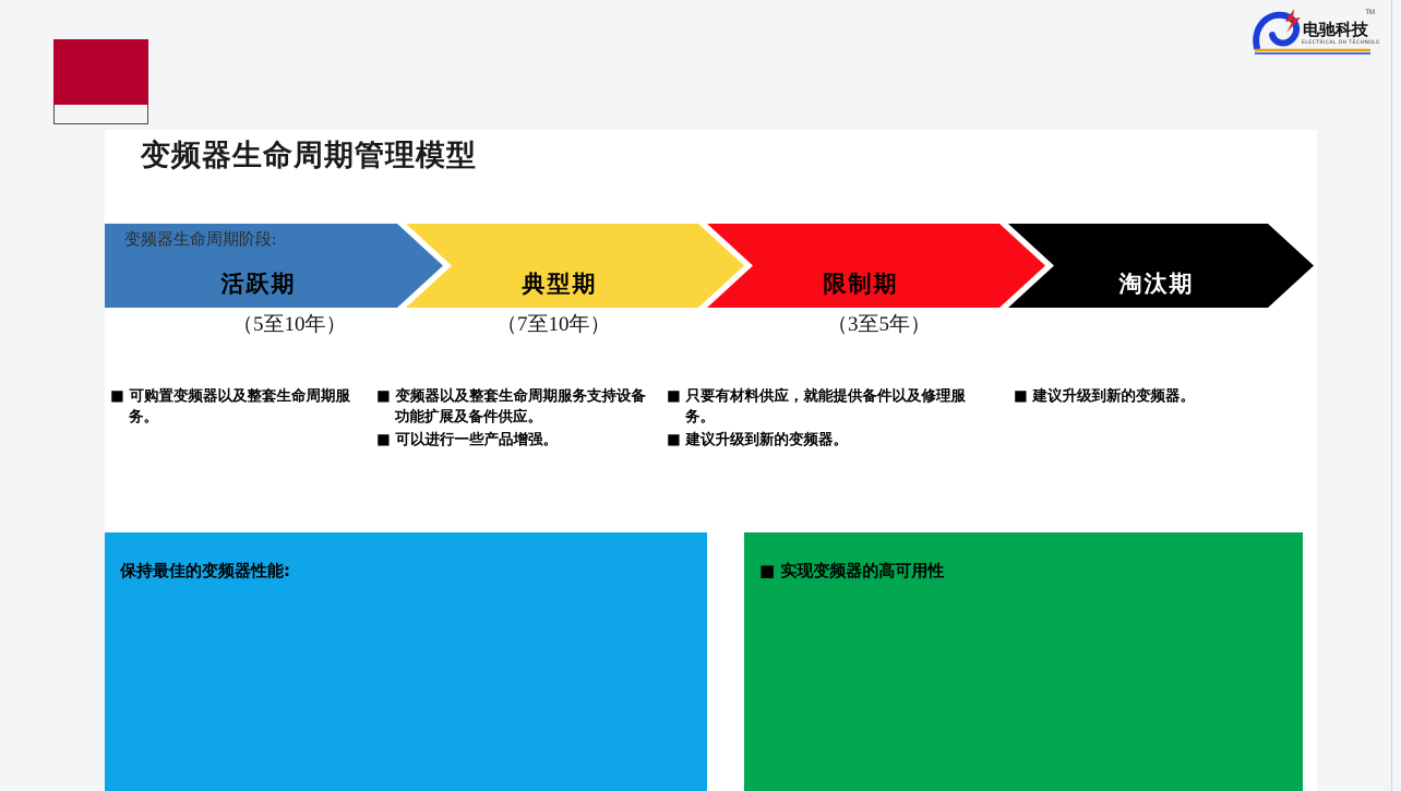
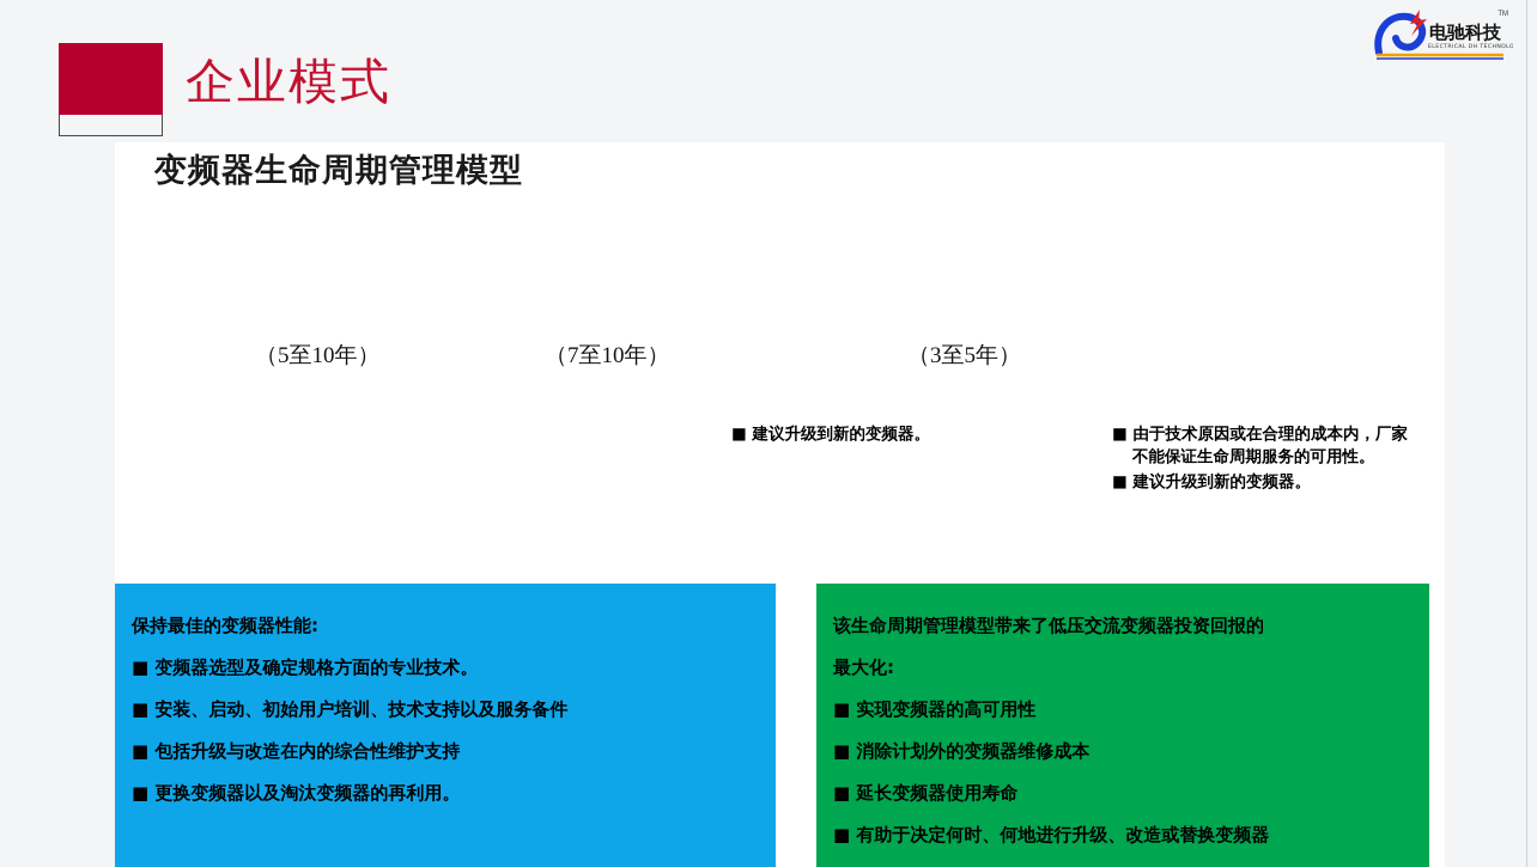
+ 企业模式
  电驰科技
  变频器生命周期管理模型
- 活跃期
- 典型期
- 限制期
- 淘汰期
- 变频器生命周期阶段:
  （5至10年）
  （7至10年）
  （3至5年）
- ■ 可购置变频器以及整套生命周期服务。
- ■ 变频器以及整套生命周期服务支持设备功能扩展及备件供应。
- ■ 可以进行一些产品增强。
- ■ 只要有材料供应，就能提供备件以及修理服务。
  ■ 建议升级到新的变频器。
+ ■ 由于技术原因或在合理的成本内，厂家不能保证生命周期服务的可用性。
  ■ 建议升级到新的变频器。
  保持最佳的变频器性能:
+ ■ 变频器选型及确定规格方面的专业技术。
+ ■ 安装、启动、初始用户培训、技术支持以及服务备件
+ ■ 包括升级与改造在内的综合性维护支持
+ ■ 更换变频器以及淘汰变频器的再利用。
+ 该生命周期管理模型带来了低压交流变频器投资回报的
+ 最大化:
  ■ 实现变频器的高可用性
+ ■ 消除计划外的变频器维修成本
+ ■ 延长变频器使用寿命
+ ■ 有助于决定何时、何地进行升级、改造或替换变频器
